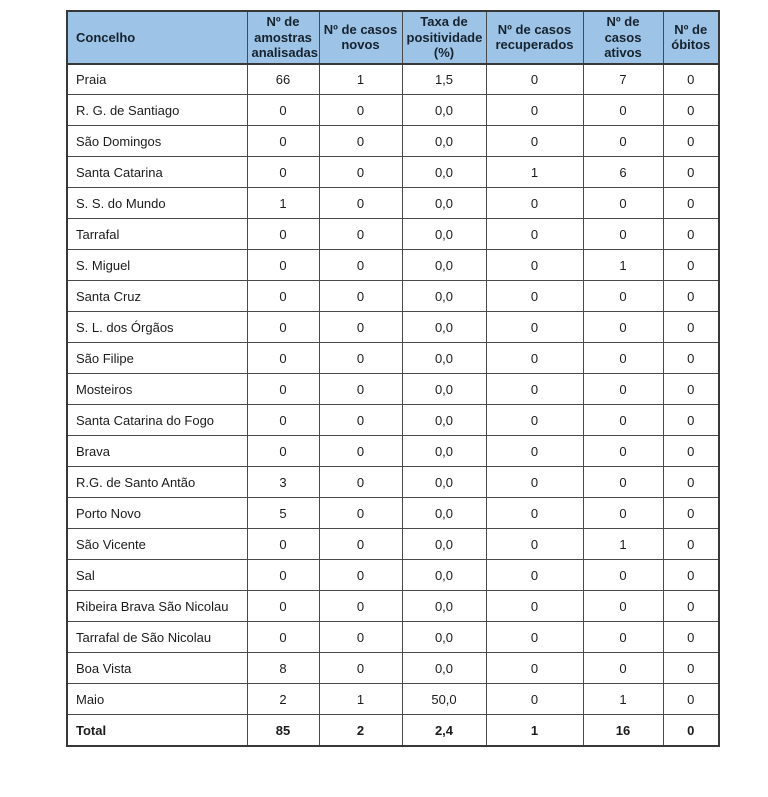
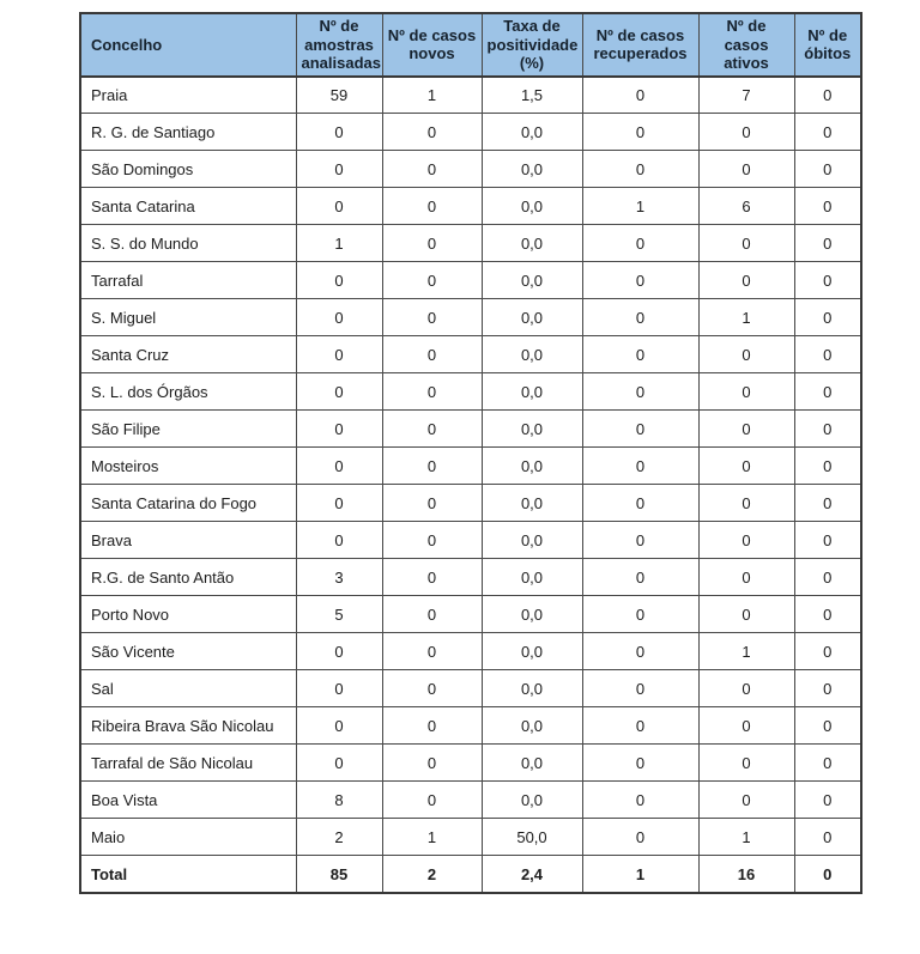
  Concelho	Nº de amostras analisadas	Nº de casos novos	Taxa de positividade (%)	Nº de casos recuperados	Nº de casos ativos	Nº de óbitos
- Praia	66	1	1,5	0	7	0
+ Praia	59	1	1,5	0	7	0
  R. G. de Santiago	0	0	0,0	0	0	0
  São Domingos	0	0	0,0	0	0	0
  Santa Catarina	0	0	0,0	1	6	0
  S. S. do Mundo	1	0	0,0	0	0	0
  Tarrafal	0	0	0,0	0	0	0
  S. Miguel	0	0	0,0	0	1	0
  Santa Cruz	0	0	0,0	0	0	0
  S. L. dos Órgãos	0	0	0,0	0	0	0
  São Filipe	0	0	0,0	0	0	0
  Mosteiros	0	0	0,0	0	0	0
  Santa Catarina do Fogo	0	0	0,0	0	0	0
  Brava	0	0	0,0	0	0	0
  R.G. de Santo Antão	3	0	0,0	0	0	0
  Porto Novo	5	0	0,0	0	0	0
  São Vicente	0	0	0,0	0	1	0
  Sal	0	0	0,0	0	0	0
  Ribeira Brava São Nicolau	0	0	0,0	0	0	0
  Tarrafal de São Nicolau	0	0	0,0	0	0	0
  Boa Vista	8	0	0,0	0	0	0
  Maio	2	1	50,0	0	1	0
  Total	85	2	2,4	1	16	0
